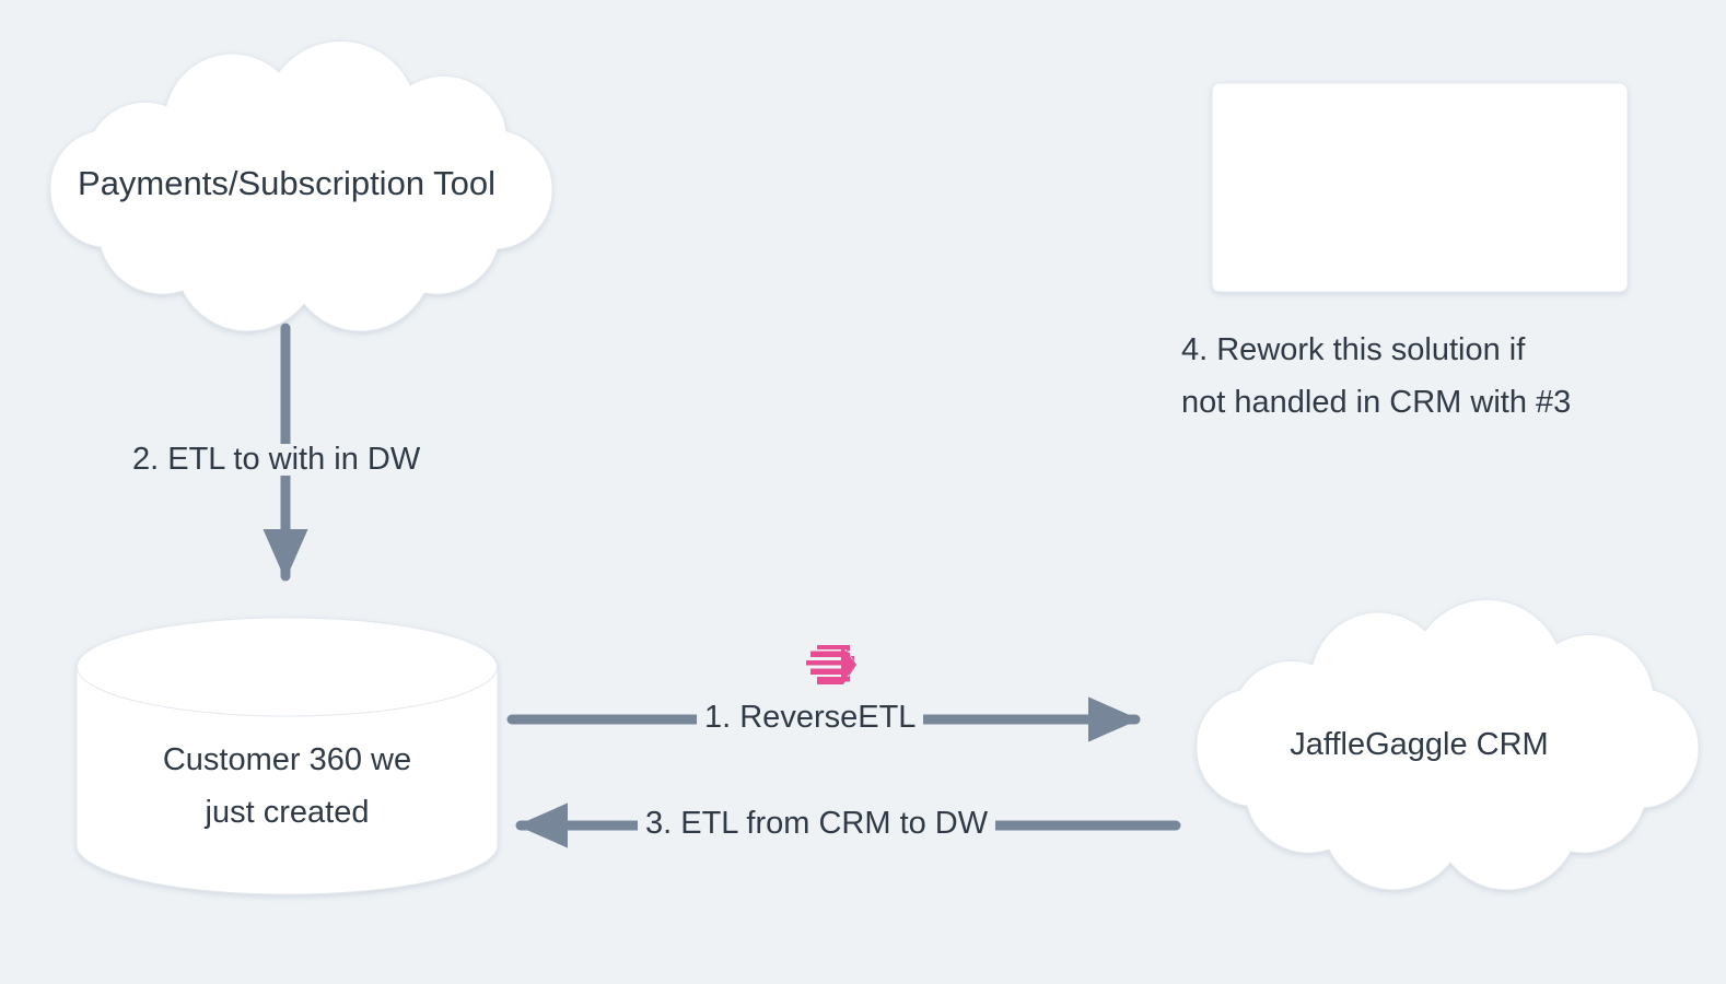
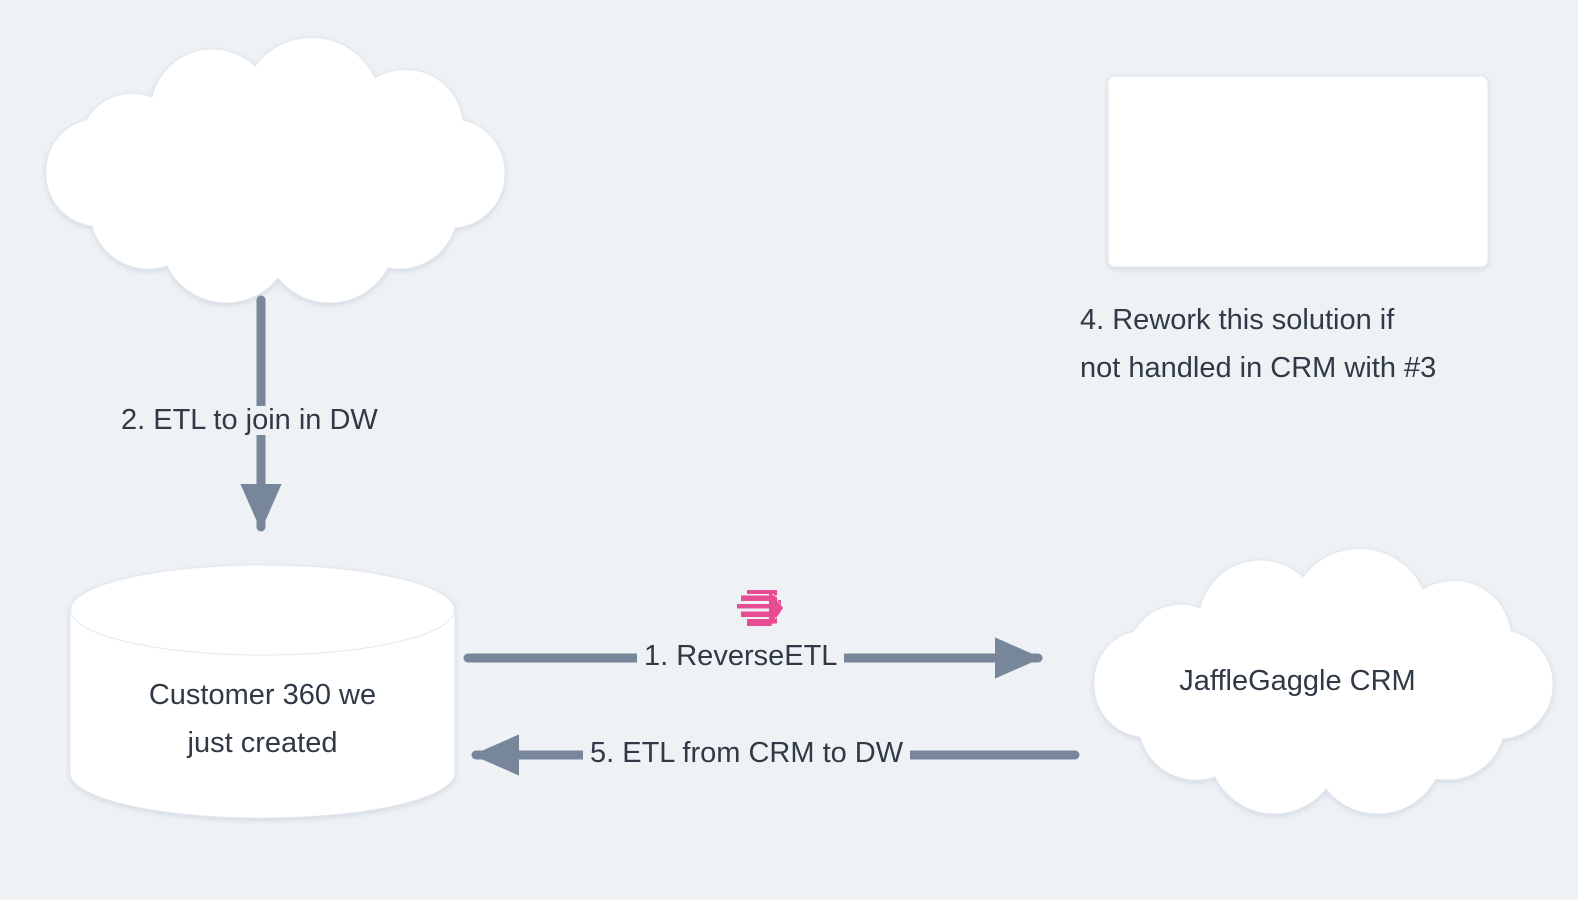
- Payments/Subscription Tool
  Customer 360 we
  just created
  JaffleGaggle CRM
  4. Rework this solution if
  not handled in CRM with #3
- 2. ETL to with in DW
+ 2. ETL to join in DW
  1. ReverseETL
- 3. ETL from CRM to DW
+ 5. ETL from CRM to DW
